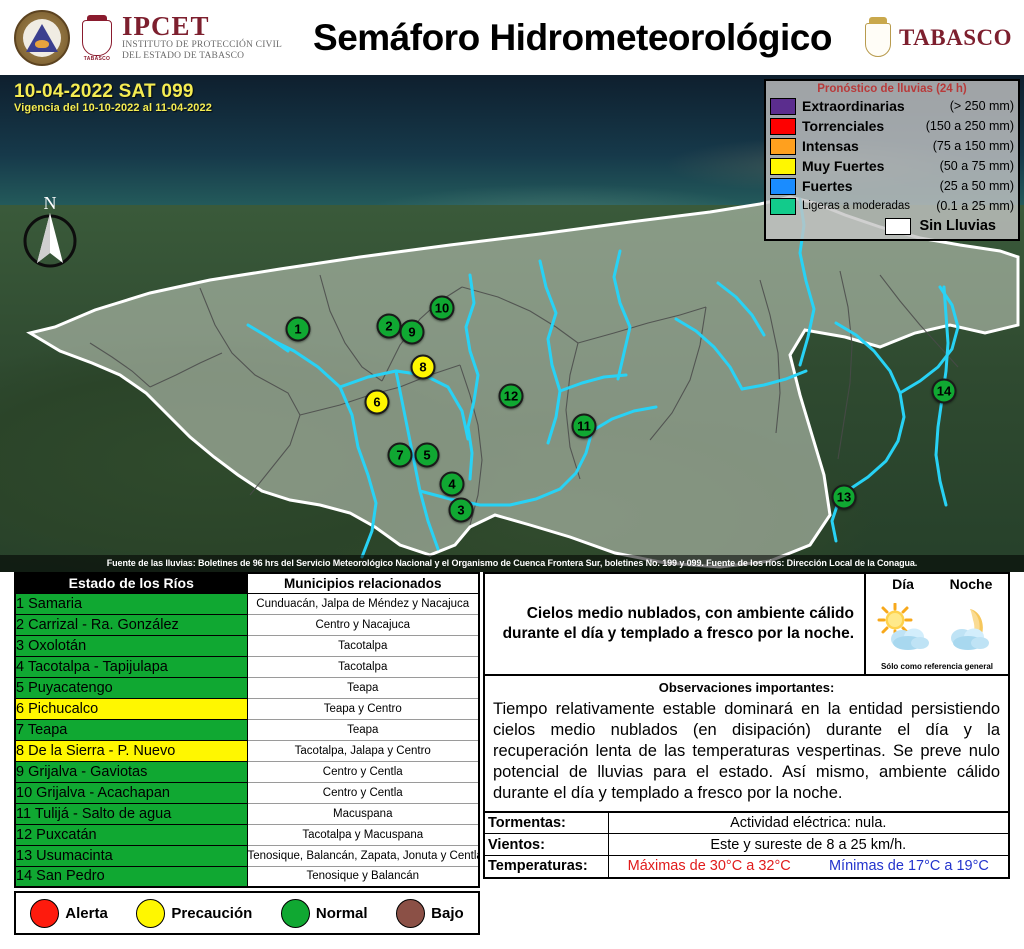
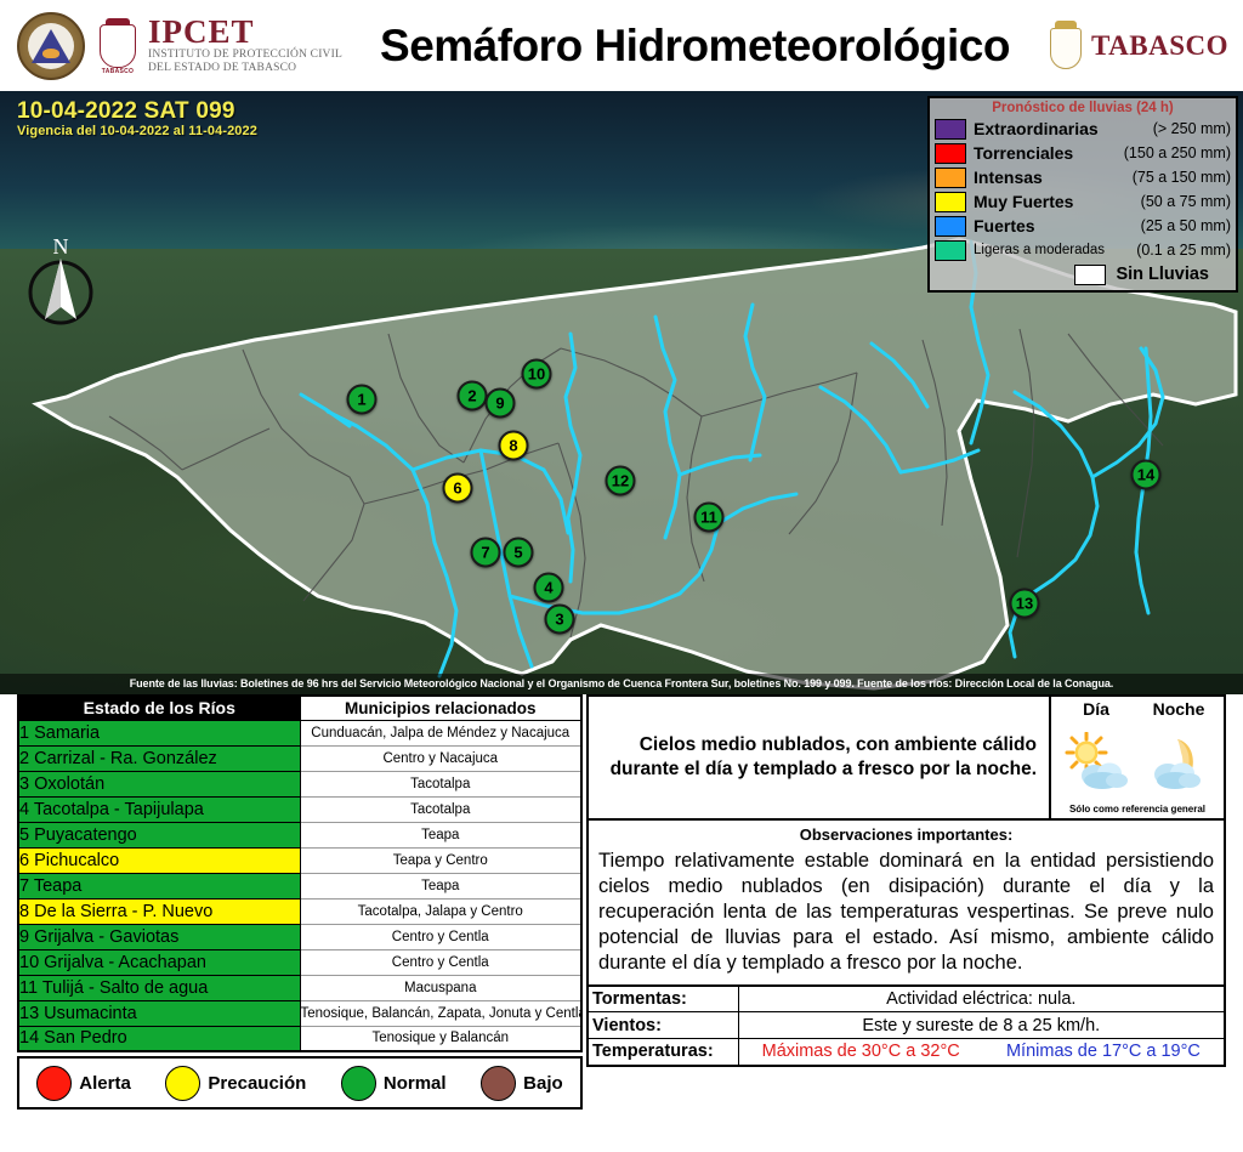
  IPCET
  INSTITUTO DE PROTECCIÓN CIVIL
  DEL ESTADO DE TABASCO
  Semáforo Hidrometeorológico
  TABASCO
  10-04-2022 SAT 099
- Vigencia del 10-10-2022 al 11-04-2022
+ Vigencia del 10-04-2022 al 11-04-2022
  N
  Pronóstico de lluvias (24 h)
  Extraordinarias
  (> 250 mm)
  Torrenciales
  (150 a 250 mm)
  Intensas
  (75 a 150 mm)
  Muy Fuertes
  (50 a 75 mm)
  Fuertes
  (25 a 50 mm)
  Ligeras a moderadas
  (0.1 a 25 mm)
  Sin Lluvias
  1
  2
  3
  4
  5
  6
  7
  8
  9
  10
  11
  12
  13
  14
  Fuente de las lluvias: Boletines de 96 hrs del Servicio Meteorológico Nacional y el Organismo de Cuenca Frontera Sur, boletines No. 199 y 099. Fuente de los ríos: Dirección Local de la Conagua.
  Estado de los Ríos	Municipios relacionados
  1 Samaria	Cunduacán, Jalpa de Méndez y Nacajuca
  2 Carrizal - Ra. González	Centro y Nacajuca
  3 Oxolotán	Tacotalpa
  4 Tacotalpa - Tapijulapa	Tacotalpa
  5 Puyacatengo	Teapa
  6 Pichucalco	Teapa y Centro
  7 Teapa	Teapa
  8 De la Sierra - P. Nuevo	Tacotalpa, Jalapa y Centro
  9 Grijalva - Gaviotas	Centro y Centla
  10 Grijalva - Acachapan	Centro y Centla
  11 Tulijá - Salto de agua	Macuspana
- 12 Puxcatán	Tacotalpa y Macuspana
  13 Usumacinta	Tenosique, Balancán, Zapata, Jonuta y Centl
  14 San Pedro	Tenosique y Balancán
  Alerta
  Precaución
  Normal
  Bajo
  Cielos medio nublados, con ambiente cálido durante el día y templado a fresco por la noche.
  Día
  Noche
  Sólo como referencia general
  Observaciones importantes:
  Tiempo relativamente estable dominará en la entidad persistiendo cielos medio nublados (en disipación) durante el día y la recuperación lenta de las temperaturas vespertinas. Se preve nulo potencial de lluvias para el estado. Así mismo, ambiente cálido durante el día y templado a fresco por la noche.
  Tormentas:	Actividad eléctrica: nula.
  Vientos:	Este y sureste de 8 a 25 km/h.
  Temperaturas:	Máximas de 30°C a 32°C Mínimas de 17°C a 19°C
